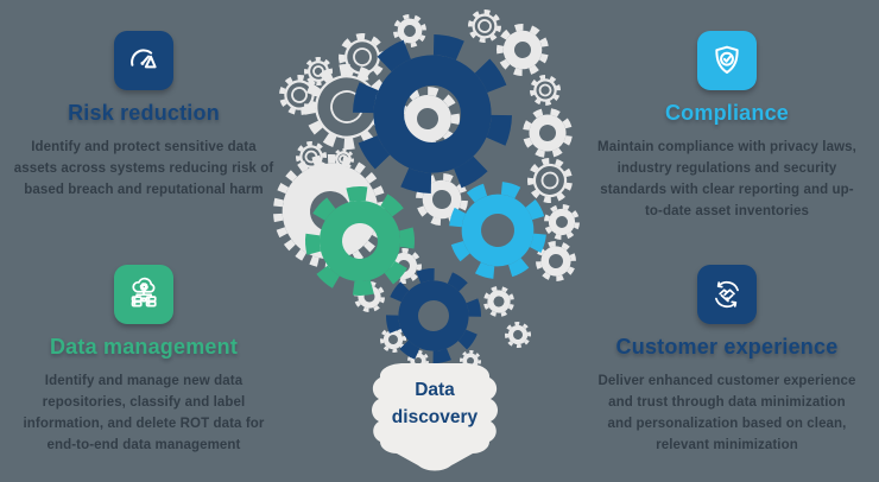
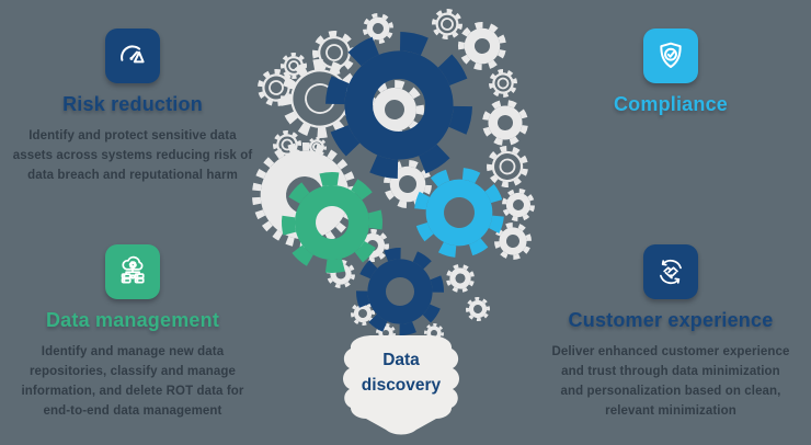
  Data discovery
  Risk reduction
- Identify and protect sensitive data assets across systems reducing risk of based breach and reputational harm
+ Identify and protect sensitive data assets across systems reducing risk of data breach and reputational harm
  Compliance
- Maintain compliance with privacy laws, industry regulations and security standards with clear reporting and up-to-date asset inventories
  Data management
- Identify and manage new data repositories, classify and label information, and delete ROT data for end-to-end data management
+ Identify and manage new data repositories, classify and manage information, and delete ROT data for end-to-end data management
  Customer experience
  Deliver enhanced customer experience and trust through data minimization and personalization based on clean, relevant minimization
